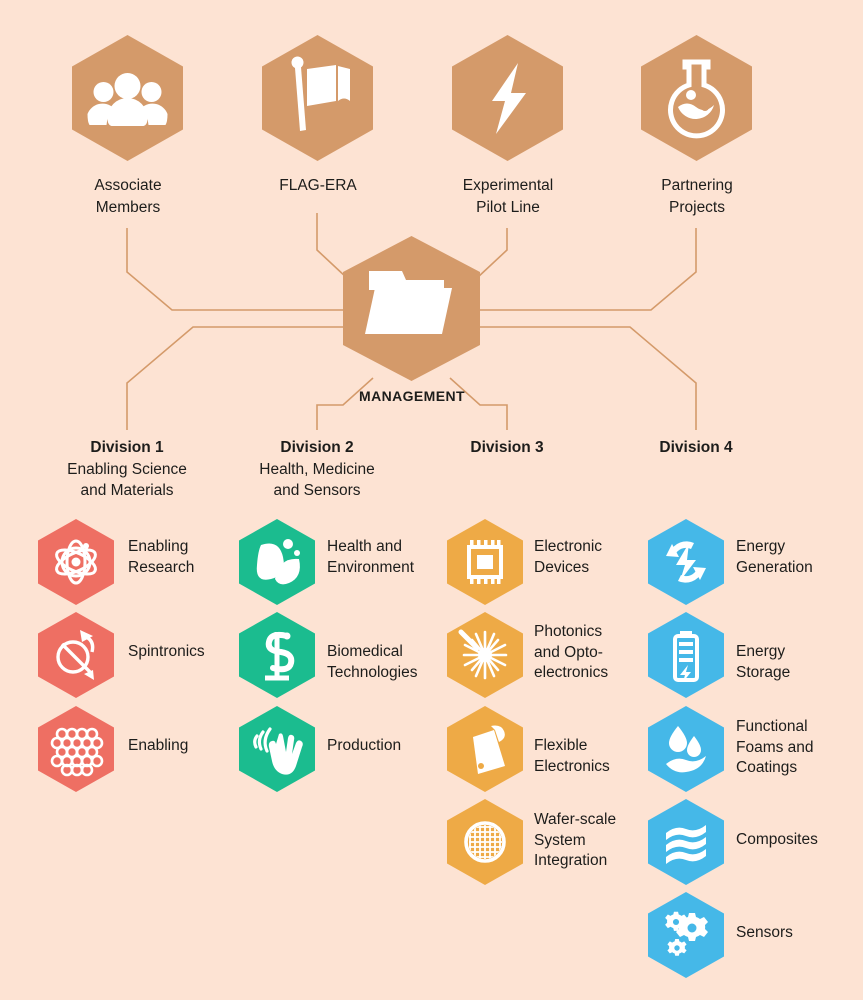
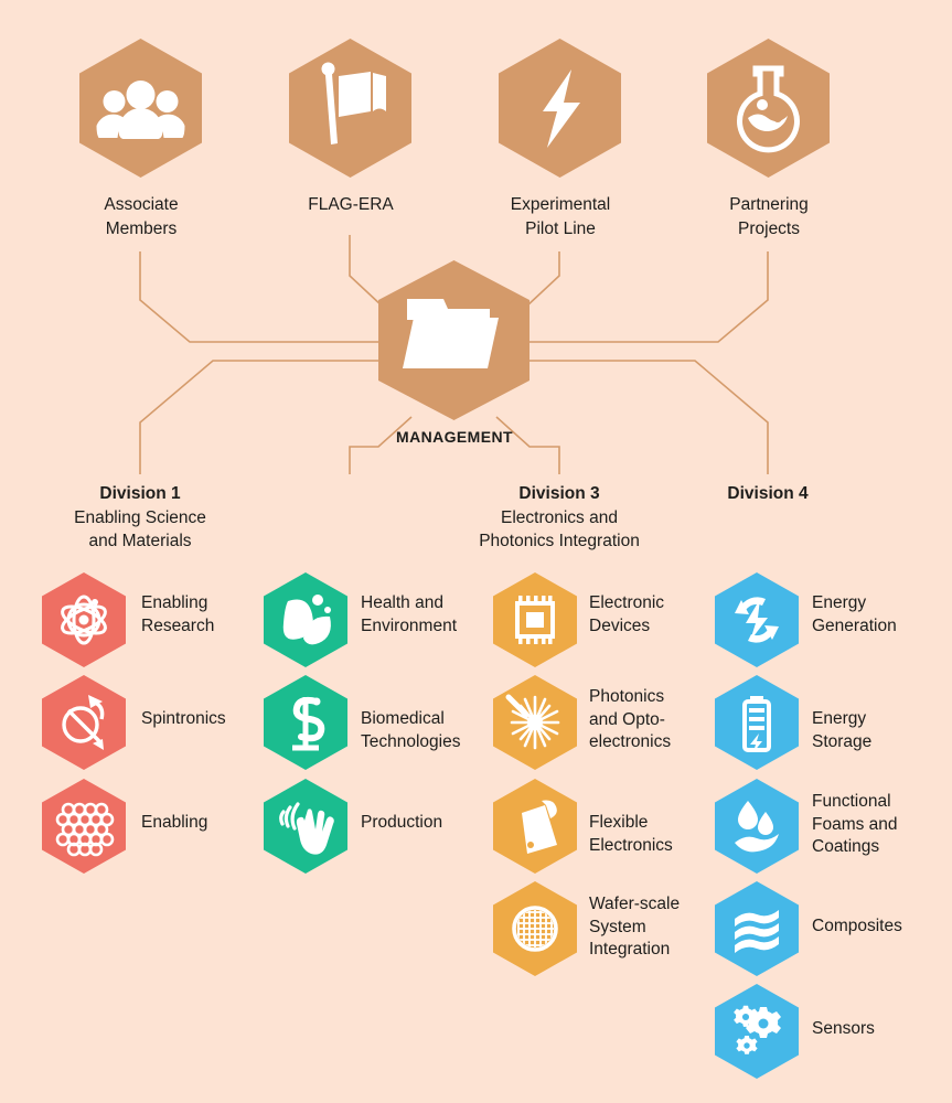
  Associate
  Members
  FLAG-ERA
  Experimental
  Pilot Line
  Partnering
  Projects
  MANAGEMENT
  Division 1
  Enabling Science
  and Materials
- Division 2
- Health, Medicine
- and Sensors
  Division 3
+ Electronics and
+ Photonics Integration
  Division 4
  Enabling
  Research
  Spintronics
  Enabling
  Health and
  Environment
  Biomedical
  Technologies
  Production
  Electronic
  Devices
  Photonics
  and Opto-
  electronics
  Flexible
  Electronics
  Wafer-scale
  System
  Integration
  Energy
  Generation
  Energy
  Storage
  Functional
  Foams and
  Coatings
  Composites
  Sensors
